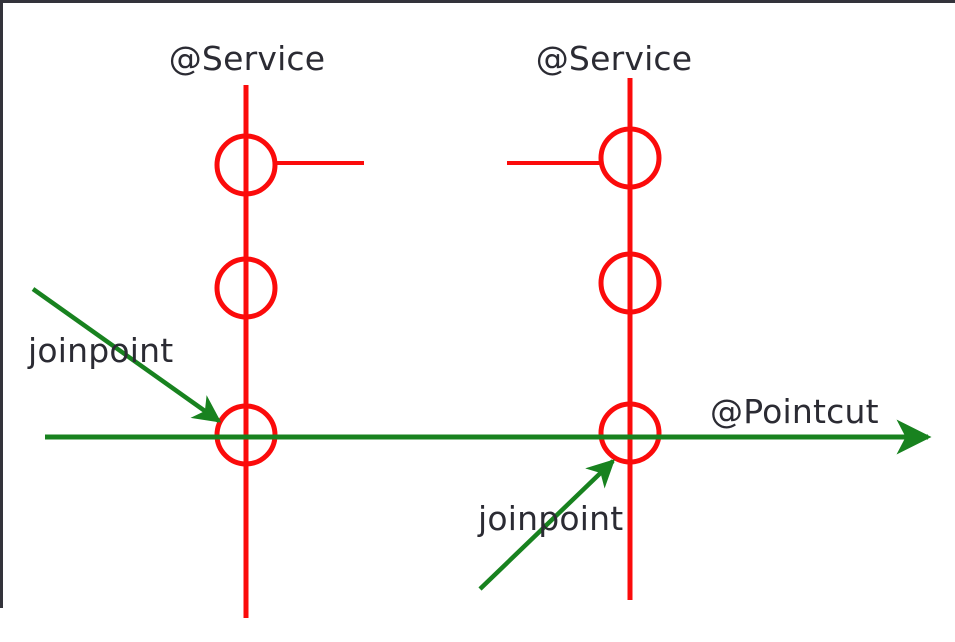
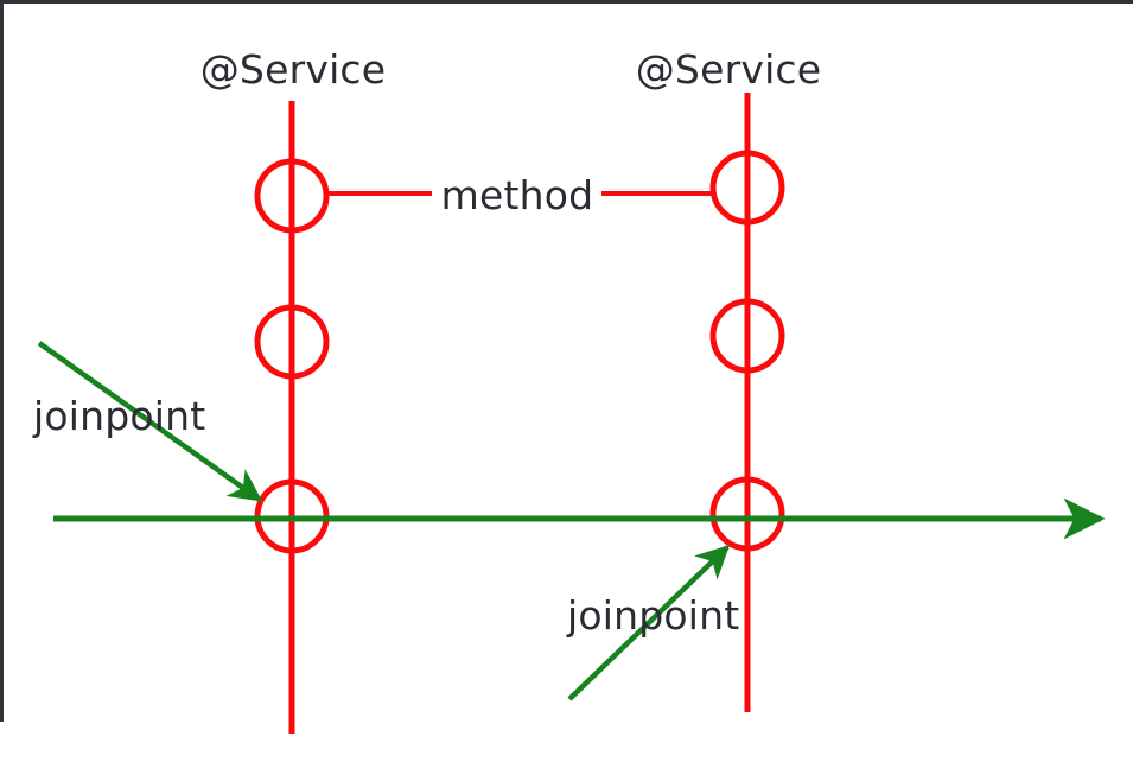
  @Service
  @Service
+ method
  joinpoint
  joinpoint
- @Pointcut
